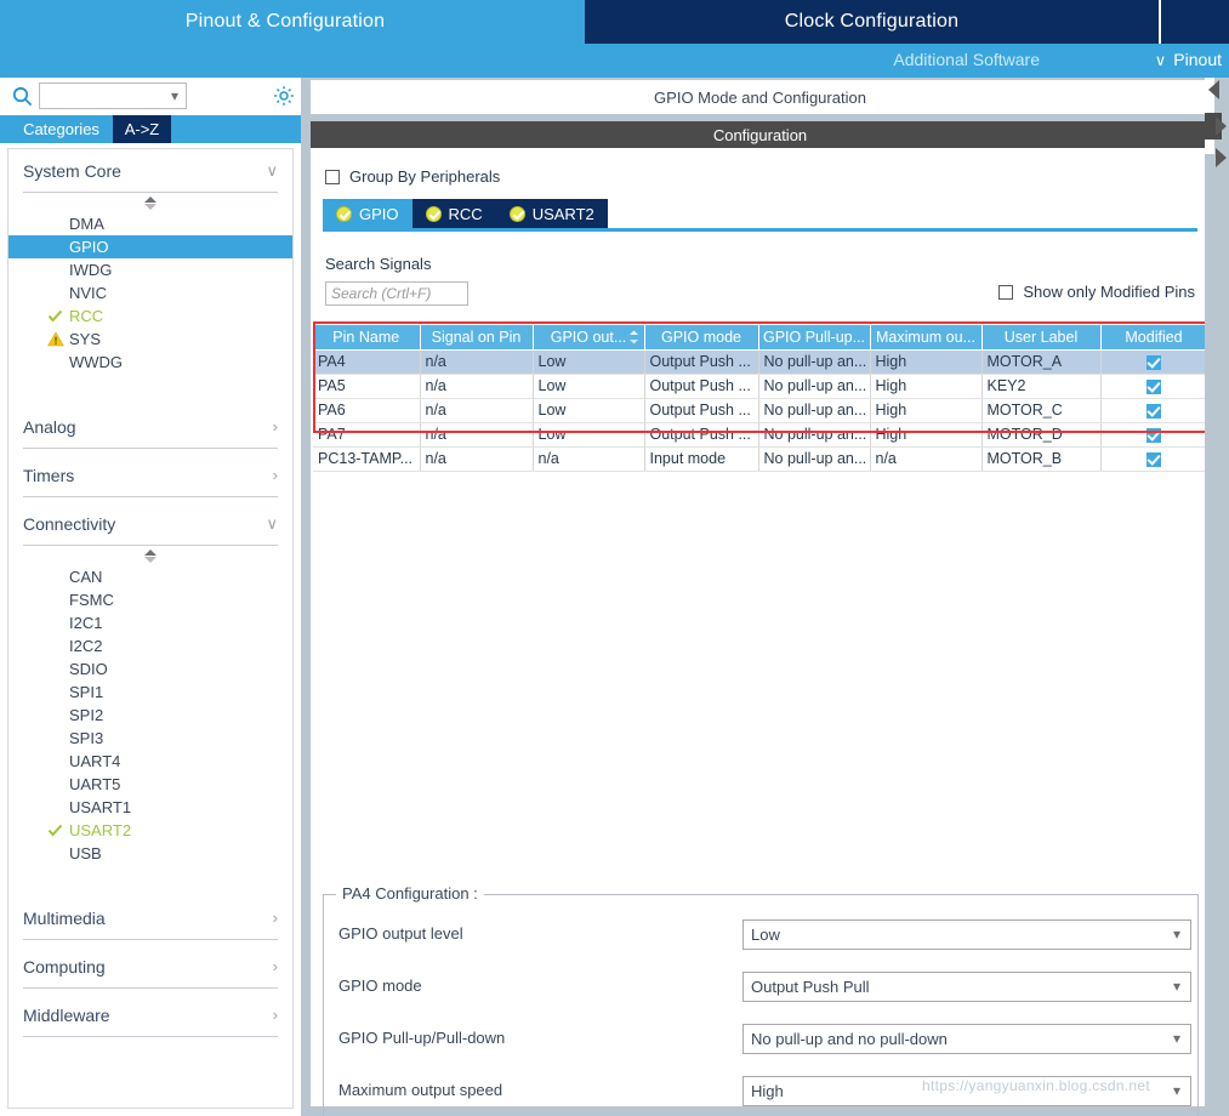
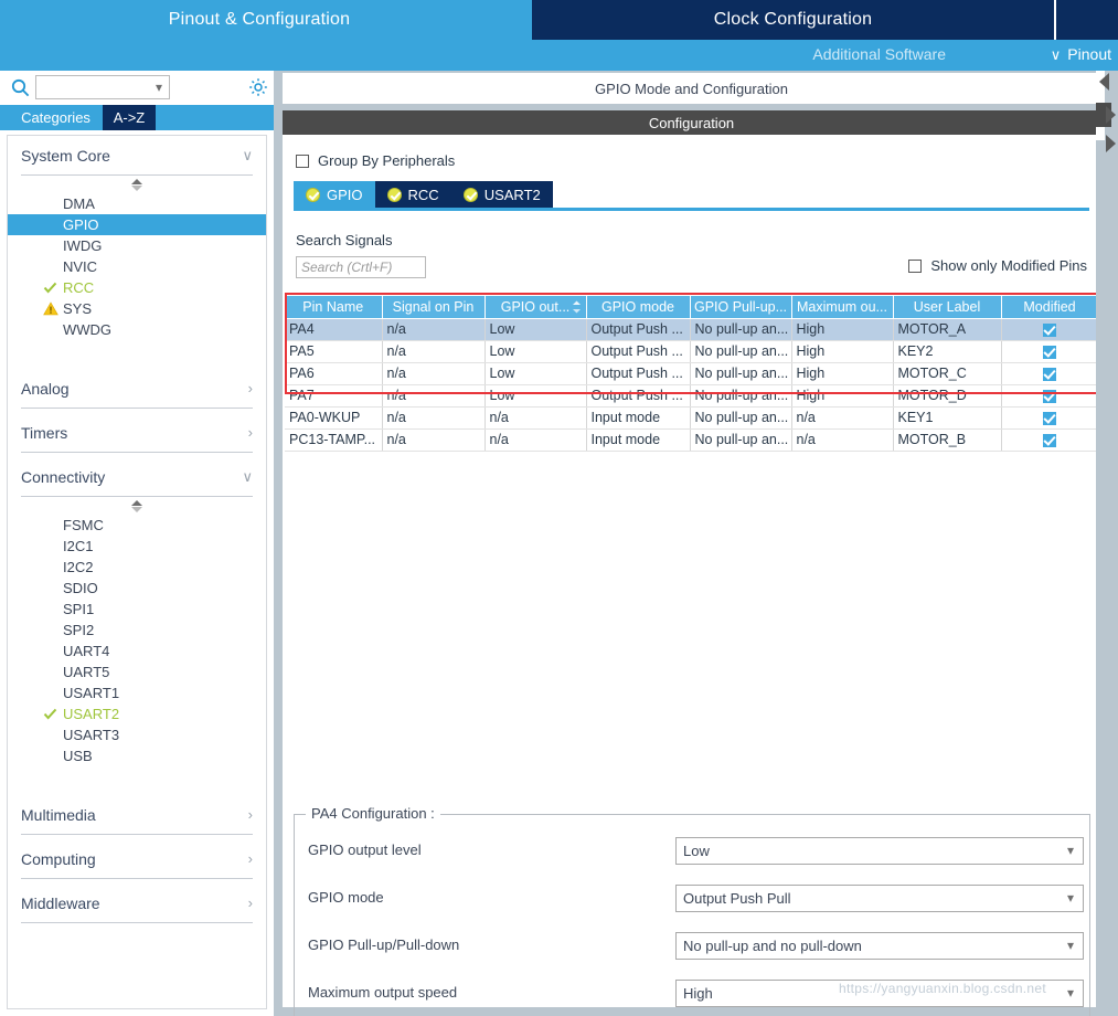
  Pinout & Configuration
  Clock Configuration
  Additional Software
  ∨
  Pinout
  ▾
  Categories
  A->Z
  System Core
  ∨
  DMA
  GPIO
  IWDG
  NVIC
  RCC
  SYS
  WWDG
  Analog
  ›
  Timers
  ›
  Connectivity
  ∨
- CAN
  FSMC
  I2C1
  I2C2
  SDIO
  SPI1
  SPI2
- SPI3
  UART4
  UART5
  USART1
  USART2
+ USART3
  USB
  Multimedia
  ›
  Computing
  ›
  Middleware
  ›
  GPIO Mode and Configuration
  Configuration
  Group By Peripherals
  GPIO
  RCC
  USART2
  Search Signals
  Search (Crtl+F)
  Show only Modified Pins
  Pin Name	Signal on Pin	GPIO out...	GPIO mode	GPIO Pull-up...	Maximum ou...	User Label	Modified
  PA4	n/a	Low	Output Push ...	No pull-up an...	High	MOTOR_A
  PA5	n/a	Low	Output Push ...	No pull-up an...	High	KEY2
  PA6	n/a	Low	Output Push ...	No pull-up an...	High	MOTOR_C
  PA7	n/a	Low	Output Push ...	No pull-up an...	High	MOTOR_D
+ PA0-WKUP	n/a	n/a	Input mode	No pull-up an...	n/a	KEY1
  PC13-TAMP...	n/a	n/a	Input mode	No pull-up an...	n/a	MOTOR_B
  PA4 Configuration :
  GPIO output level
  Low
  ▾
  GPIO mode
  Output Push Pull
  ▾
  GPIO Pull-up/Pull-down
  No pull-up and no pull-down
  ▾
  Maximum output speed
  High
  ▾
  https://yangyuanxin.blog.csdn.net
